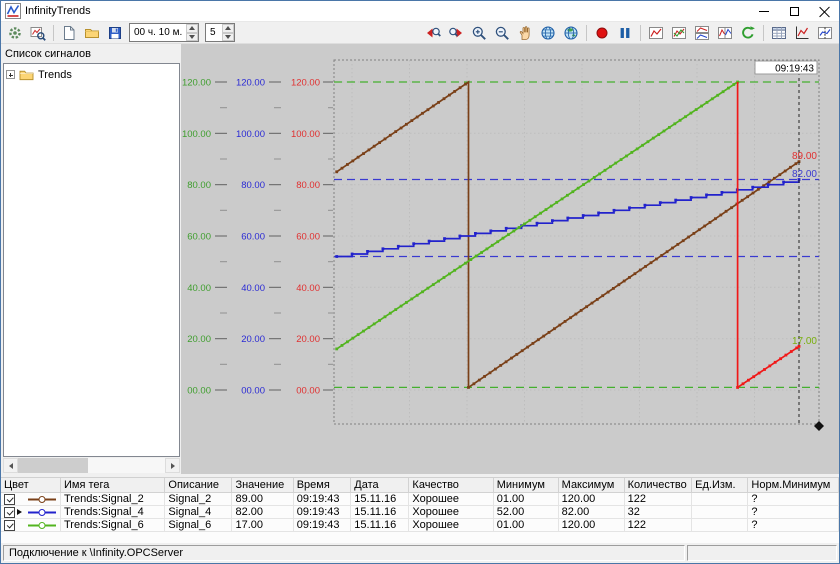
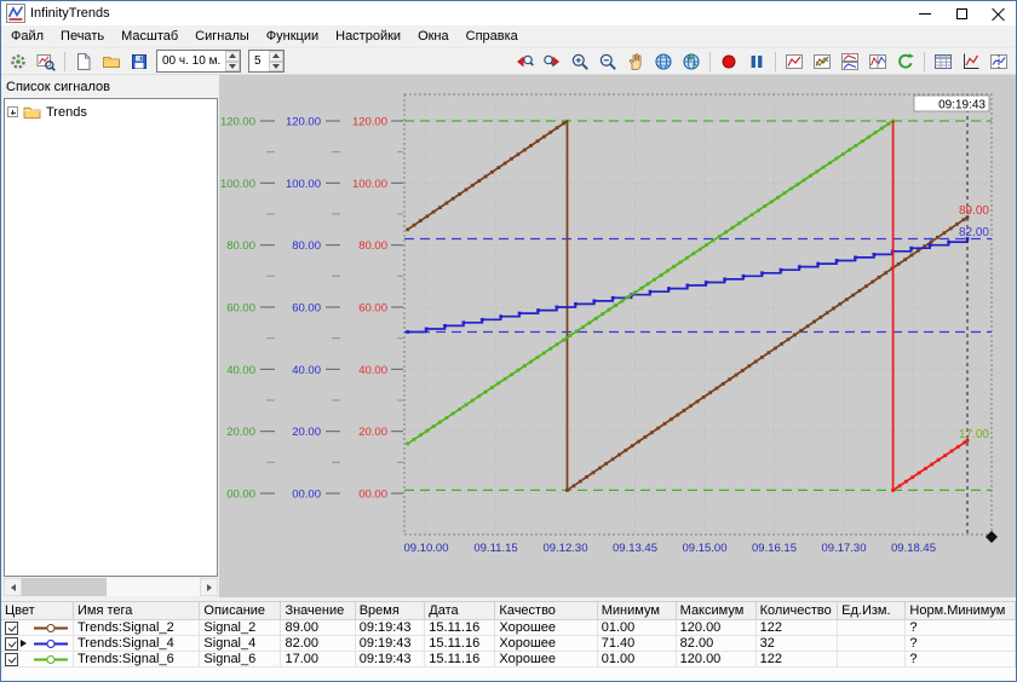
  InfinityTrends
+ Файл
+ Печать
+ Масштаб
+ Сигналы
+ Функции
+ Настройки
+ Окна
+ Справка
  00 ч. 10 м.
  5
  Список сигналов
  Trends
  00.00
  20.00
  40.00
  60.00
  80.00
  100.00
  120.00
  00.00
  20.00
  40.00
  60.00
  80.00
  100.00
  120.00
  00.00
  20.00
  40.00
  60.00
  80.00
  100.00
  120.00
+ 09.10.00
+ 09.11.15
+ 09.12.30
+ 09.13.45
+ 09.15.00
+ 09.16.15
+ 09.17.30
+ 09.18.45
  09:19:43
  89.00
  82.00
  17.00
  Цвет	Имя тега	Описание	Значение	Время	Дата	Качество	Минимум	Максимум	Количество	Ед.Изм.	Норм.Минимум
  	Trends:Signal_2	Signal_2	89.00	09:19:43	15.11.16	Хорошее	01.00	120.00	122		?
- 	Trends:Signal_4	Signal_4	82.00	09:19:43	15.11.16	Хорошее	52.00	82.00	32		?
+ 	Trends:Signal_4	Signal_4	82.00	09:19:43	15.11.16	Хорошее	71.40	82.00	32		?
  	Trends:Signal_6	Signal_6	17.00	09:19:43	15.11.16	Хорошее	01.00	120.00	122		?
- Подключение к \Infinity.OPCServer
